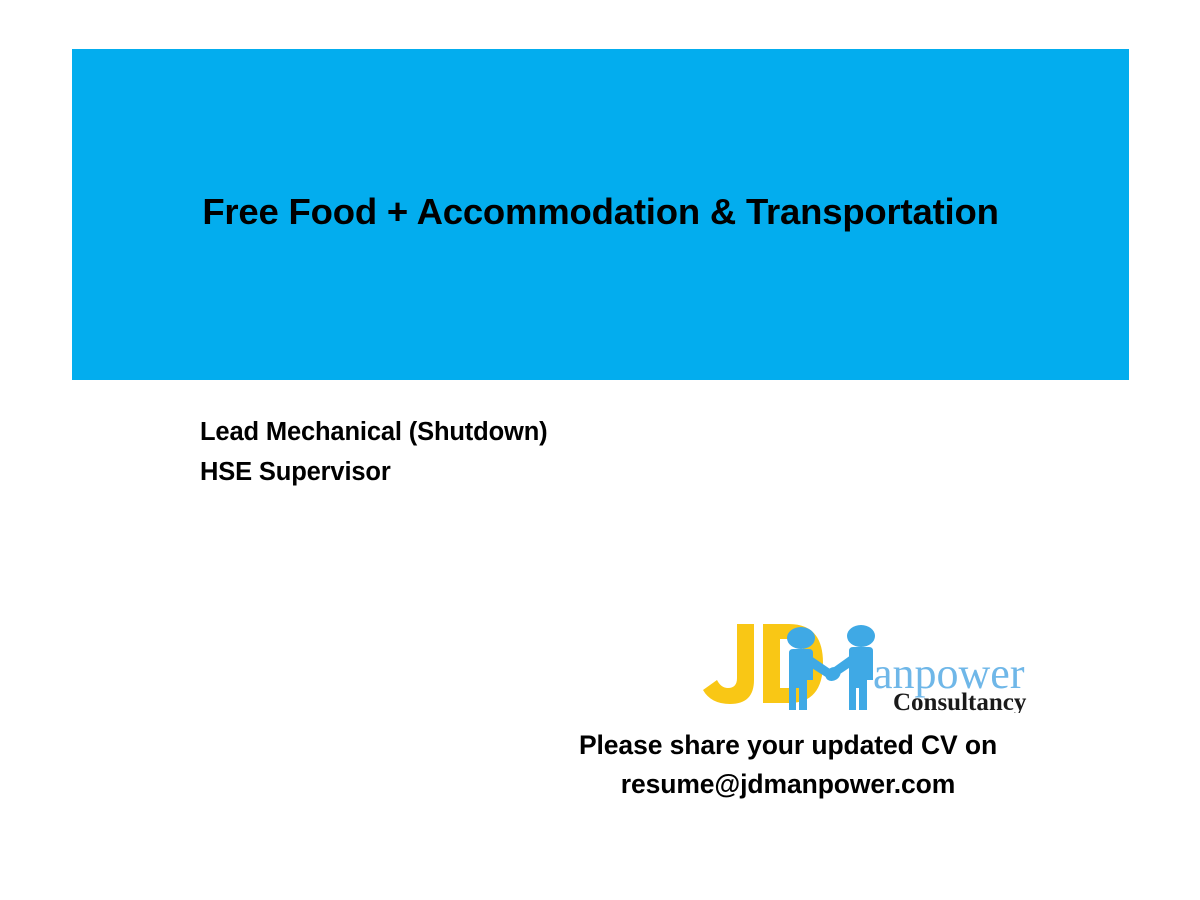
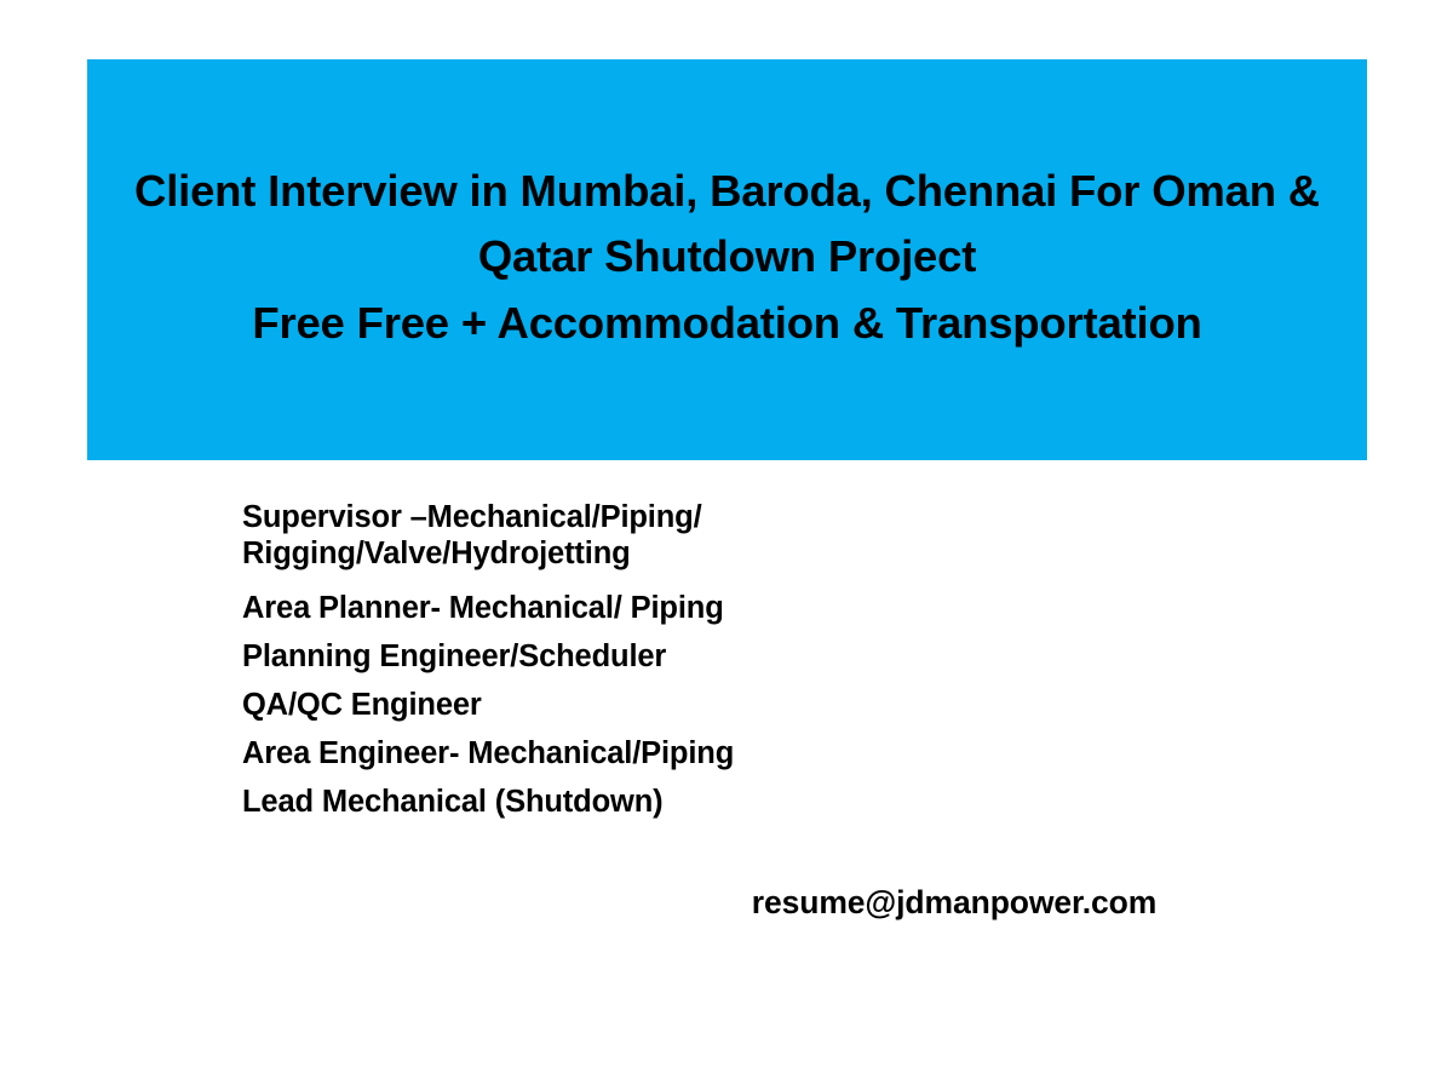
+ Client Interview in Mumbai, Baroda, Chennai For Oman & Qatar Shutdown Project
- Free Food + Accommodation & Transportation
+ Free Free + Accommodation & Transportation
+ Supervisor –Mechanical/Piping/ Rigging/Valve/Hydrojetting
+ Area Planner- Mechanical/ Piping
+ Planning Engineer/Scheduler
+ QA/QC Engineer
+ Area Engineer- Mechanical/Piping
  Lead Mechanical (Shutdown)
- HSE Supervisor
- anpower
- Consultancy
- Please share your updated CV on
  resume@jdmanpower.com
